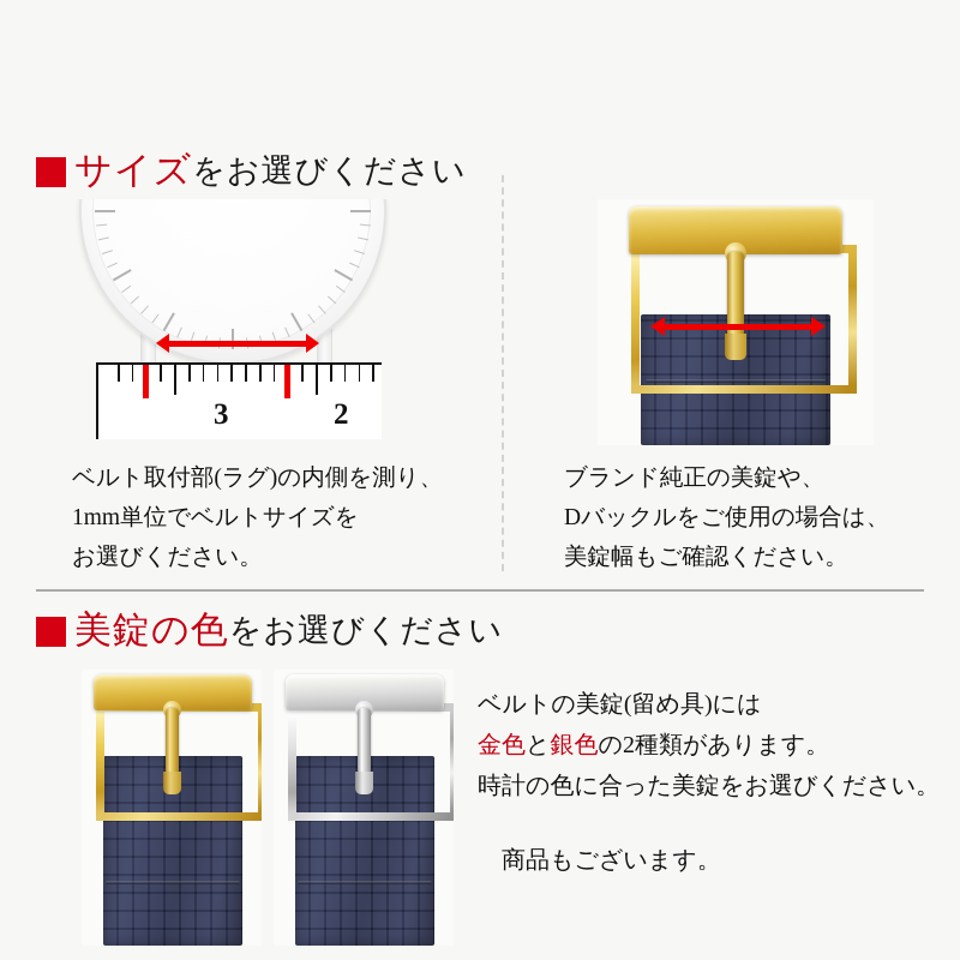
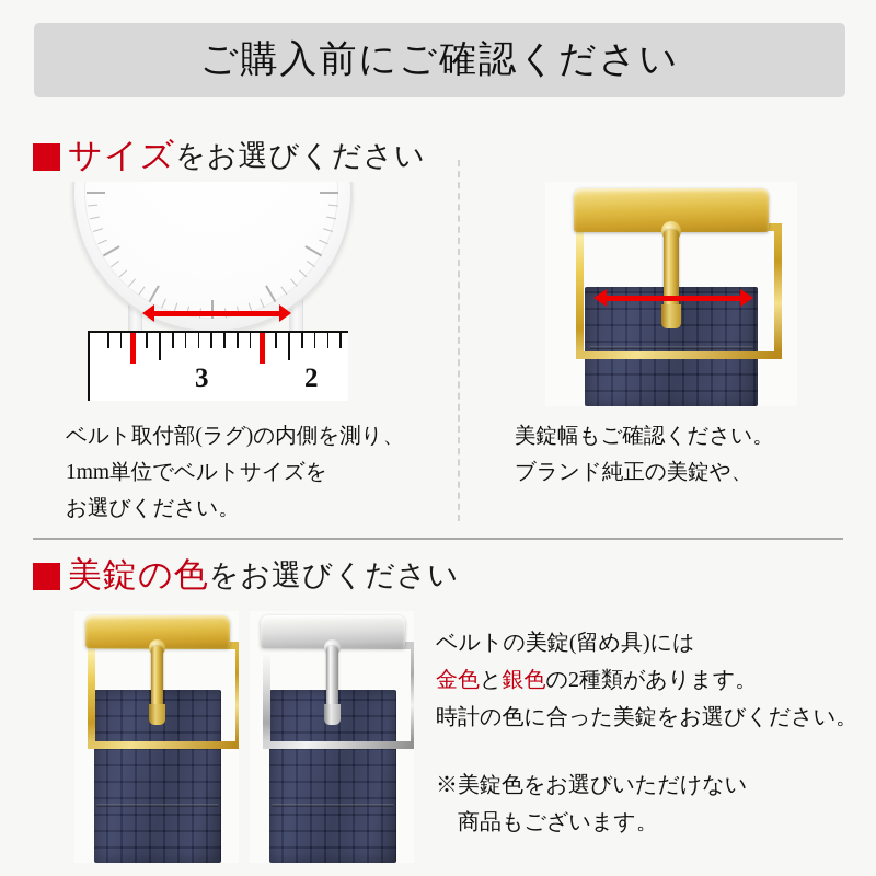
+ ご購入前にご確認ください
  サイズ
  をお選びください
  3
  2
  ベルト取付部(ラグ)の内側を測り、
  1mm単位でベルトサイズを
  お選びください。
- ブランド純正の美錠や、
+ 美錠幅もご確認ください。
- Dバックルをご使用の場合は、
- 美錠幅もご確認ください。
+ ブランド純正の美錠や、
  美錠の色
  をお選びください
  ベルトの美錠(留め具)には
  金色と銀色の2種類があります。
  時計の色に合った美錠をお選びください。
+ ※美錠色をお選びいただけない
  商品もございます。
